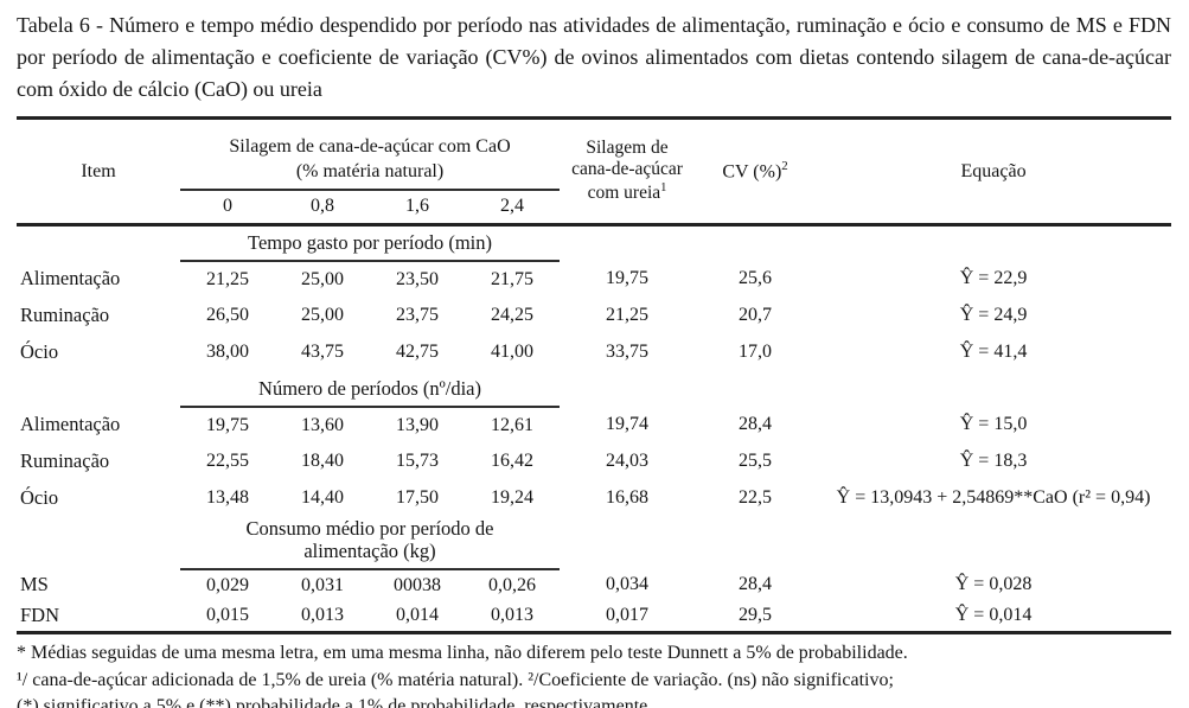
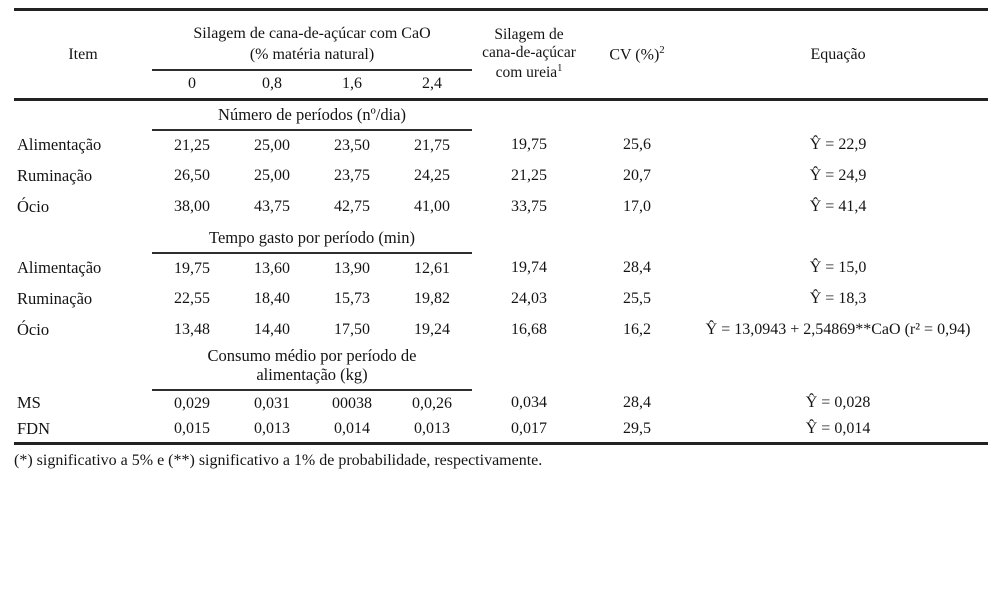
- Tabela 6 - Número e tempo médio despendido por período nas atividades de alimentação, ruminação e ócio e consumo de MS e FDN por período de alimentação e coeficiente de variação (CV%) de ovinos alimentados com dietas contendo silagem de cana-de-açúcar com óxido de cálcio (CaO) ou ureia
  Item	Silagem de cana-de-açúcar com CaO (% matéria natural)	Silagem de cana-de-açúcar com ureia1	CV (%)2	Equação
  0	0,8	1,6	2,4
- 	Tempo gasto por período (min)
+ 	Número de períodos (nº/dia)
  Alimentação	21,25	25,00	23,50	21,75	19,75	25,6	Ŷ = 22,9
  Ruminação	26,50	25,00	23,75	24,25	21,25	20,7	Ŷ = 24,9
  Ócio	38,00	43,75	42,75	41,00	33,75	17,0	Ŷ = 41,4
- 	Número de períodos (nº/dia)
+ 	Tempo gasto por período (min)
  Alimentação	19,75	13,60	13,90	12,61	19,74	28,4	Ŷ = 15,0
- Ruminação	22,55	18,40	15,73	16,42	24,03	25,5	Ŷ = 18,3
+ Ruminação	22,55	18,40	15,73	19,82	24,03	25,5	Ŷ = 18,3
- Ócio	13,48	14,40	17,50	19,24	16,68	22,5	Ŷ = 13,0943 + 2,54869**CaO (r² = 0,94)
+ Ócio	13,48	14,40	17,50	19,24	16,68	16,2	Ŷ = 13,0943 + 2,54869**CaO (r² = 0,94)
  	Consumo médio por período de alimentação (kg)
  MS	0,029	0,031	00038	0,0,26	0,034	28,4	Ŷ = 0,028
  FDN	0,015	0,013	0,014	0,013	0,017	29,5	Ŷ = 0,014
- * Médias seguidas de uma mesma letra, em uma mesma linha, não diferem pelo teste Dunnett a 5% de probabilidade.
- ¹/ cana-de-açúcar adicionada de 1,5% de ureia (% matéria natural). ²/Coeficiente de variação. (ns) não significativo;
- (*) significativo a 5% e (**) probabilidade a 1% de probabilidade, respectivamente.
+ (*) significativo a 5% e (**) significativo a 1% de probabilidade, respectivamente.
